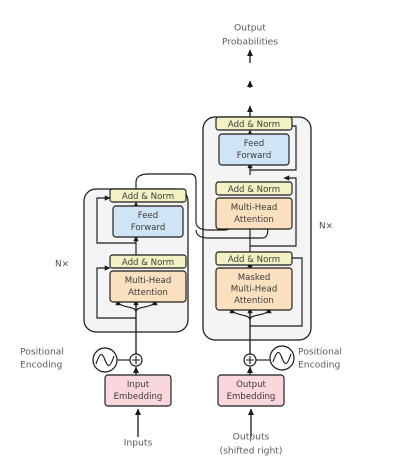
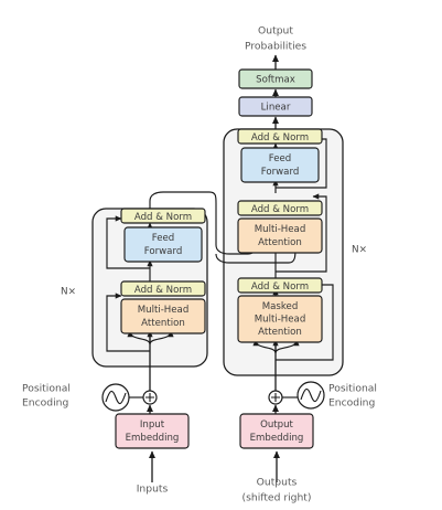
  Add & Norm
  Feed
  Forward
  Add & Norm
  Multi-Head
  Attention
  Add & Norm
  Feed
  Forward
  Add & Norm
  Multi-Head
  Attention
  Add & Norm
  Masked
  Multi-Head
  Attention
+ Linear
+ Softmax
  Input
  Embedding
  Output
  Embedding
  Positional
  Encoding
  Positional
  Encoding
  Output
  Probabilities
  Inputs
  Outputs
  (shifted right)
  N×
  N×
